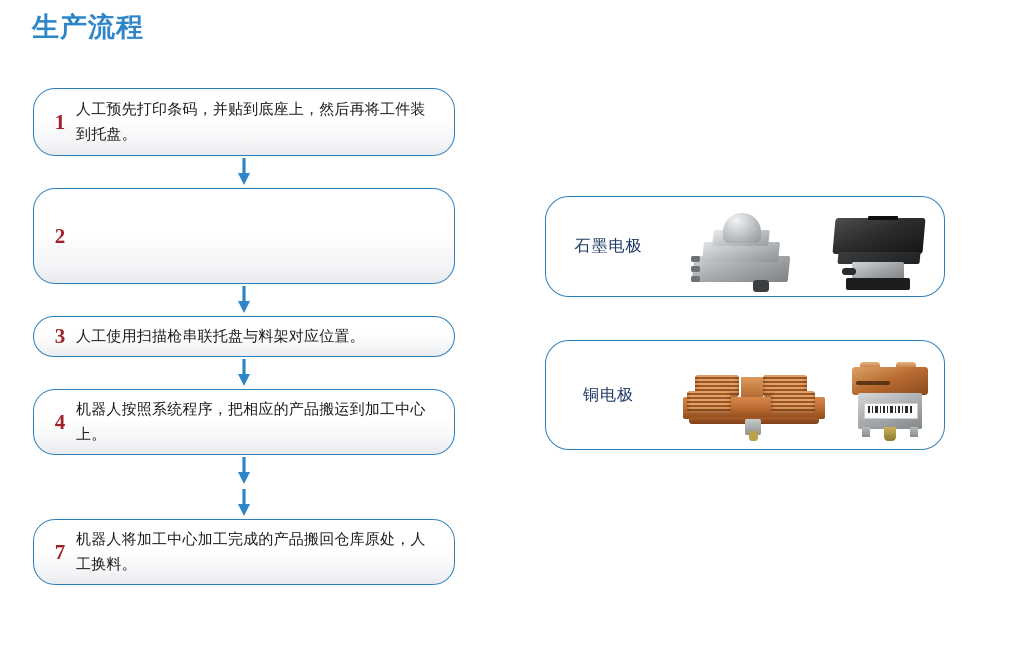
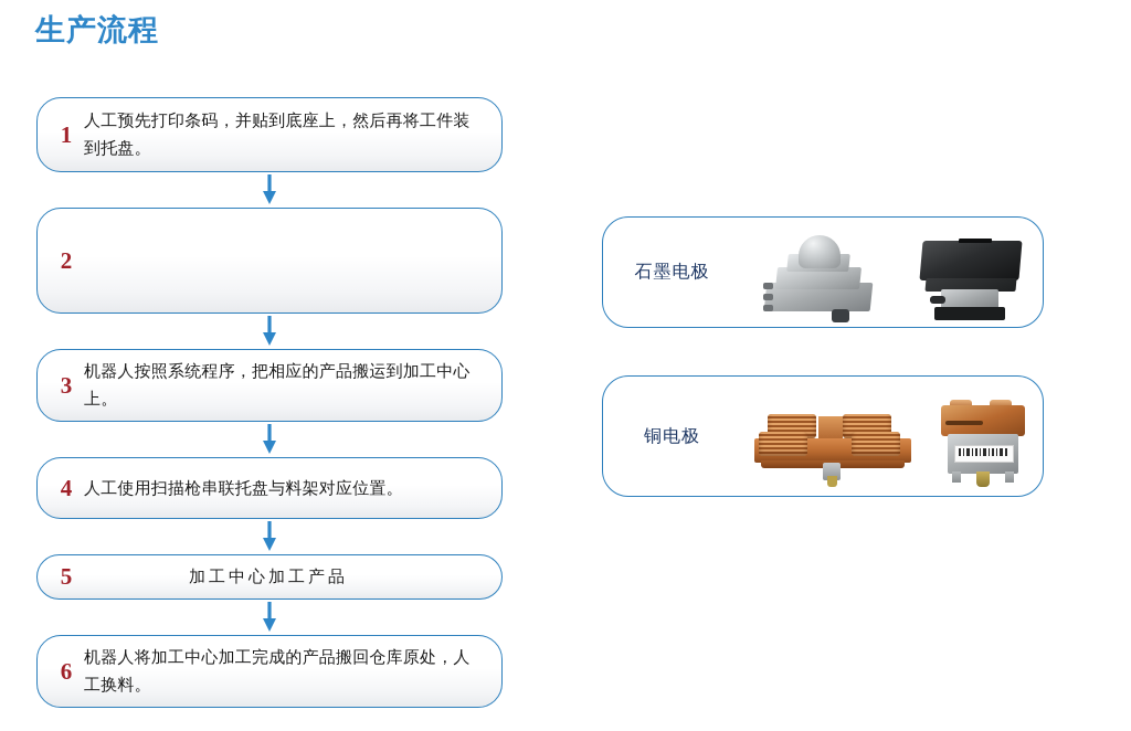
  生产流程
  1
  人工预先打印条码，并贴到底座上，然后再将工件装到托盘。
  2
  3
- 人工使用扫描枪串联托盘与料架对应位置。
+ 机器人按照系统程序，把相应的产品搬运到加工中心上。
  4
- 机器人按照系统程序，把相应的产品搬运到加工中心上。
+ 人工使用扫描枪串联托盘与料架对应位置。
+ 5
+ 加工中心加工产品
- 7
+ 6
  机器人将加工中心加工完成的产品搬回仓库原处，人工换料。
  石墨电极
  铜电极
